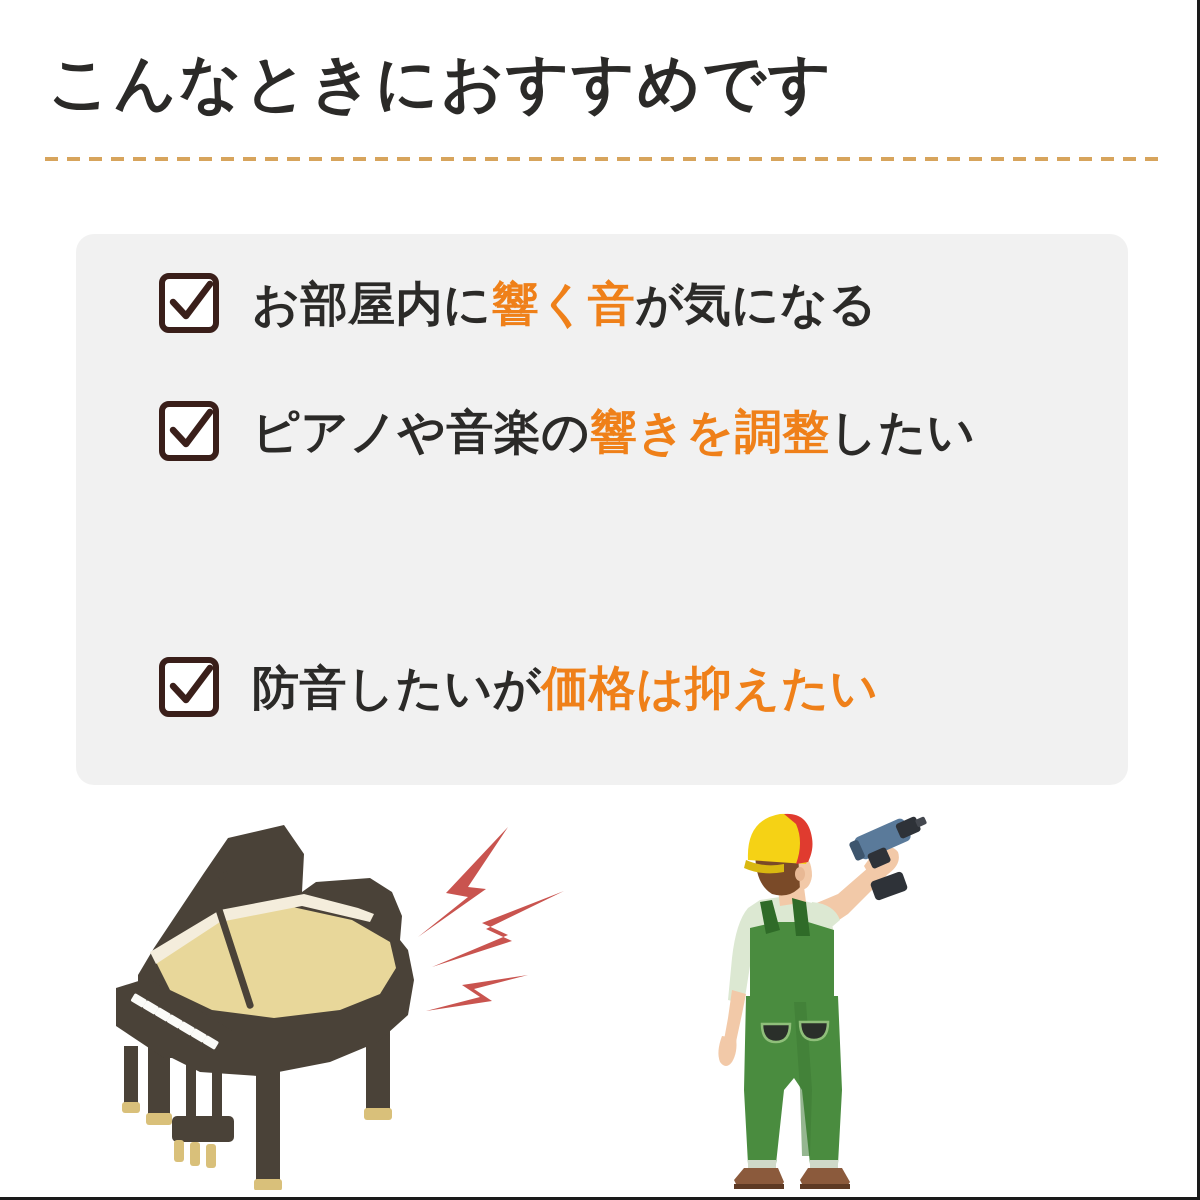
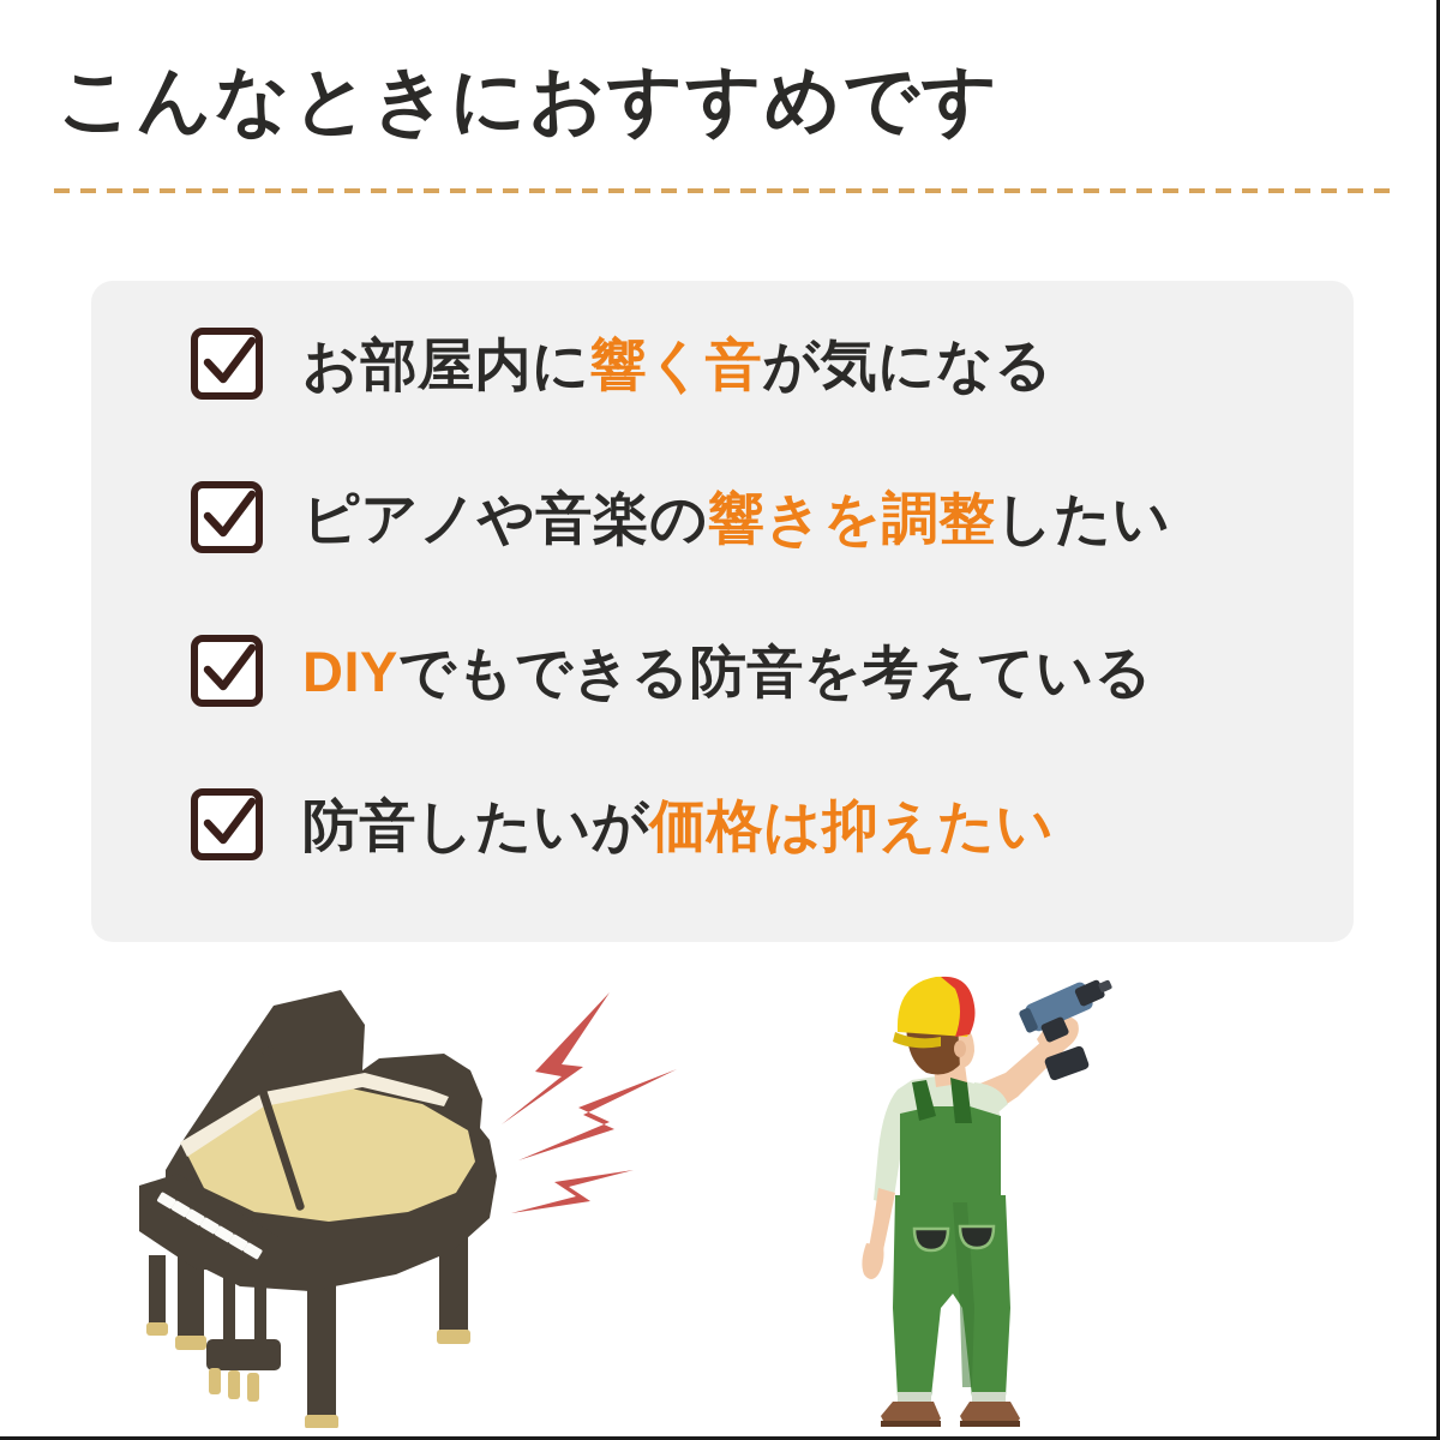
  こんなときにおすすめです
  お部屋内に響く音が気になる
  ピアノや音楽の響きを調整したい
+ DIYでもできる防音を考えている
  防音したいが価格は抑えたい
